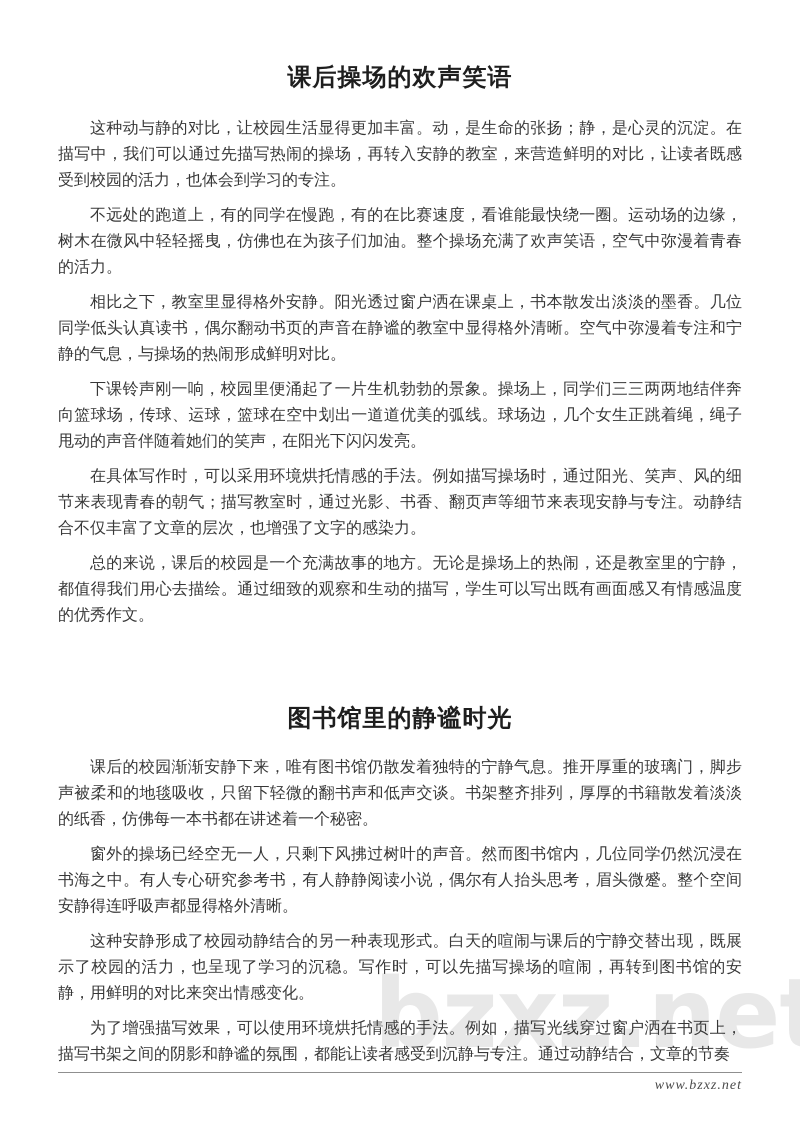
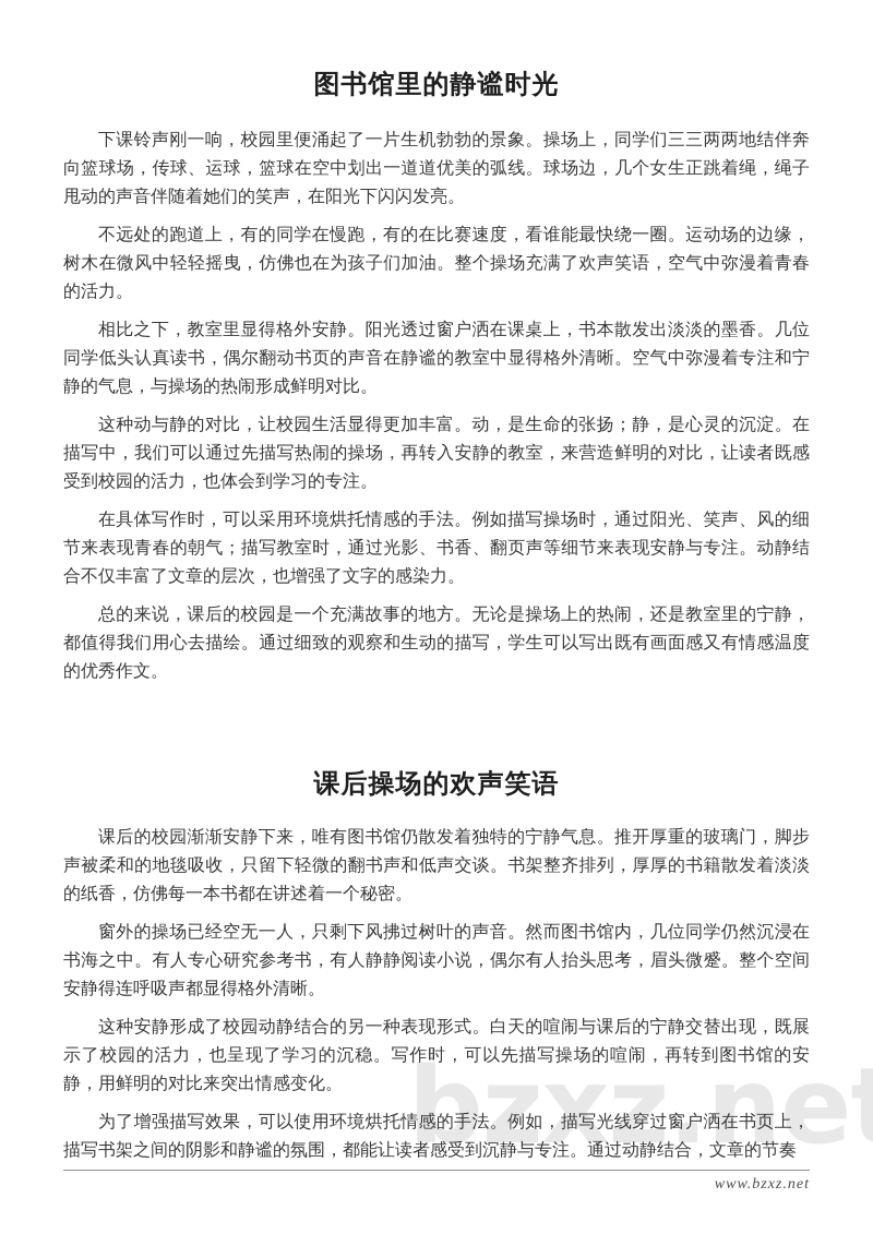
  bzxz.ne
- 课后操场的欢声笑语
+ 图书馆里的静谧时光
- 这种动与静的对比，让校园生活显得更加丰富。动，是生命的张扬；静，是心灵的沉淀。在描写中，我们可以通过先描写热闹的操场，再转入安静的教室，来营造鲜明的对比，让读者既感受到校园的活力，也体会到学习的专注。
+ 下课铃声刚一响，校园里便涌起了一片生机勃勃的景象。操场上，同学们三三两两地结伴奔向篮球场，传球、运球，篮球在空中划出一道道优美的弧线。球场边，几个女生正跳着绳，绳子甩动的声音伴随着她们的笑声，在阳光下闪闪发亮。
  不远处的跑道上，有的同学在慢跑，有的在比赛速度，看谁能最快绕一圈。运动场的边缘，树木在微风中轻轻摇曳，仿佛也在为孩子们加油。整个操场充满了欢声笑语，空气中弥漫着青春的活力。
  相比之下，教室里显得格外安静。阳光透过窗户洒在课桌上，书本散发出淡淡的墨香。几位同学低头认真读书，偶尔翻动书页的声音在静谧的教室中显得格外清晰。空气中弥漫着专注和宁静的气息，与操场的热闹形成鲜明对比。
- 下课铃声刚一响，校园里便涌起了一片生机勃勃的景象。操场上，同学们三三两两地结伴奔向篮球场，传球、运球，篮球在空中划出一道道优美的弧线。球场边，几个女生正跳着绳，绳子甩动的声音伴随着她们的笑声，在阳光下闪闪发亮。
+ 这种动与静的对比，让校园生活显得更加丰富。动，是生命的张扬；静，是心灵的沉淀。在描写中，我们可以通过先描写热闹的操场，再转入安静的教室，来营造鲜明的对比，让读者既感受到校园的活力，也体会到学习的专注。
  在具体写作时，可以采用环境烘托情感的手法。例如描写操场时，通过阳光、笑声、风的细节来表现青春的朝气；描写教室时，通过光影、书香、翻页声等细节来表现安静与专注。动静结合不仅丰富了文章的层次，也增强了文字的感染力。
  总的来说，课后的校园是一个充满故事的地方。无论是操场上的热闹，还是教室里的宁静，都值得我们用心去描绘。通过细致的观察和生动的描写，学生可以写出既有画面感又有情感温度的优秀作文。
- 图书馆里的静谧时光
+ 课后操场的欢声笑语
  课后的校园渐渐安静下来，唯有图书馆仍散发着独特的宁静气息。推开厚重的玻璃门，脚步声被柔和的地毯吸收，只留下轻微的翻书声和低声交谈。书架整齐排列，厚厚的书籍散发着淡淡的纸香，仿佛每一本书都在讲述着一个秘密。
  窗外的操场已经空无一人，只剩下风拂过树叶的声音。然而图书馆内，几位同学仍然沉浸在书海之中。有人专心研究参考书，有人静静阅读小说，偶尔有人抬头思考，眉头微蹙。整个空间安静得连呼吸声都显得格外清晰。
  这种安静形成了校园动静结合的另一种表现形式。白天的喧闹与课后的宁静交替出现，既展示了校园的活力，也呈现了学习的沉稳。写作时，可以先描写操场的喧闹，再转到图书馆的安静，用鲜明的对比来突出情感变化。
  为了增强描写效果，可以使用环境烘托情感的手法。例如，描写光线穿过窗户洒在书页上，描写书架之间的阴影和静谧的氛围，都能让读者感受到沉静与专注。通过动静结合，文章的节奏
  www.bzxz.net
